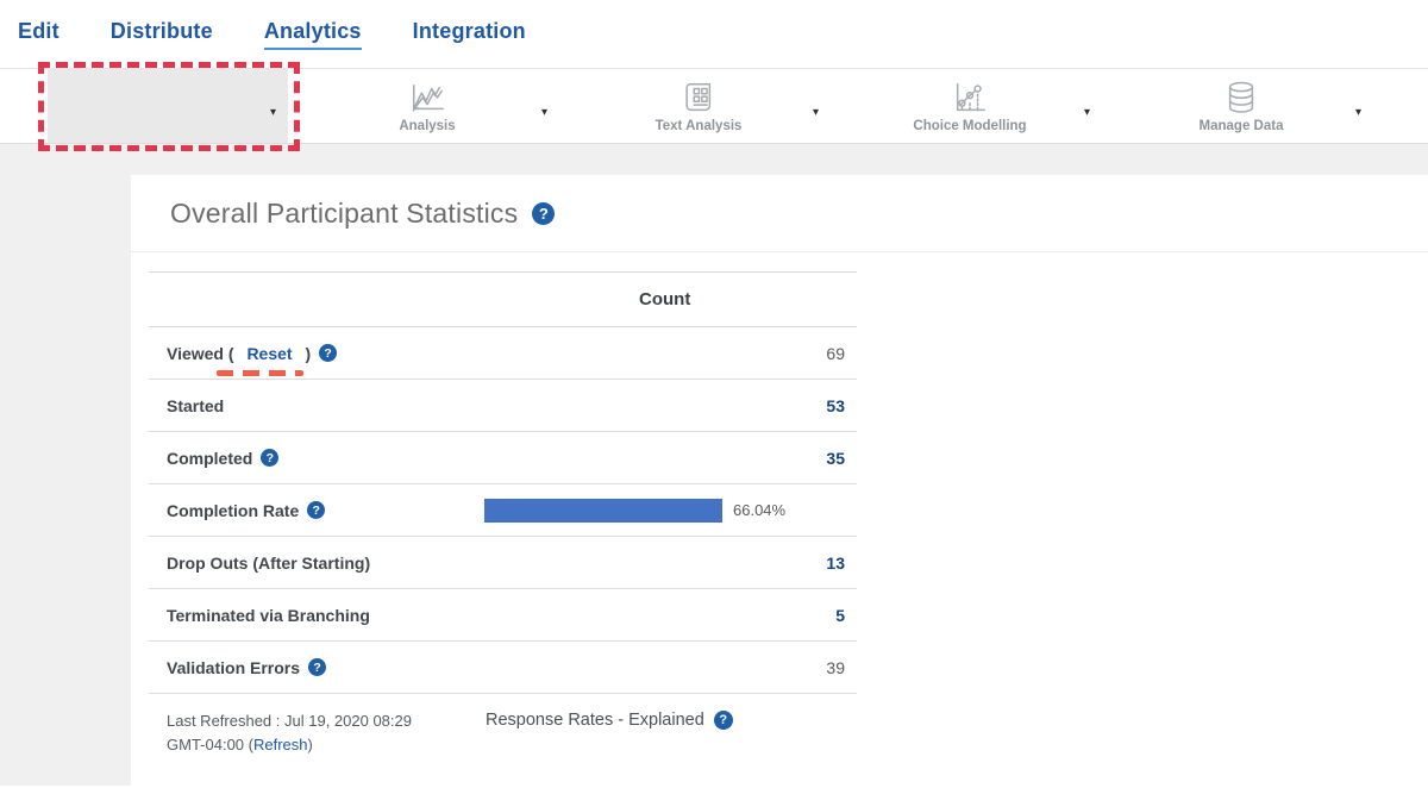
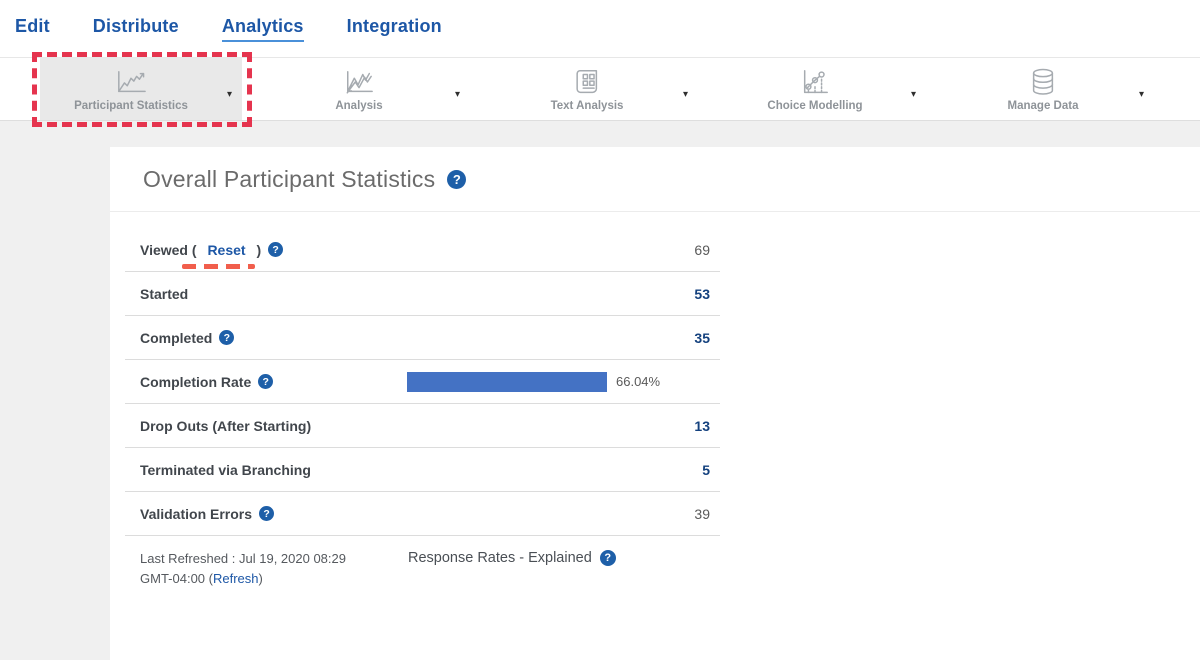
  Edit
  Distribute
  Analytics
  Integration
+ Participant Statistics
  ▾
  Analysis
  ▾
  Text Analysis
  ▾
  Choice Modelling
  ▾
  Manage Data
  ▾
  Overall Participant Statistics
  ?
- Count
  Viewed (
  Reset
  )
  ?
  69
  Started
  53
  Completed
  ?
  35
  Completion Rate
  ?
  66.04%
  Drop Outs (After Starting)
  13
  Terminated via Branching
  5
  Validation Errors
  ?
  39
  Last Refreshed : Jul 19, 2020 08:29
  GMT-04:00 (Refresh)
  Response Rates - Explained
  ?
